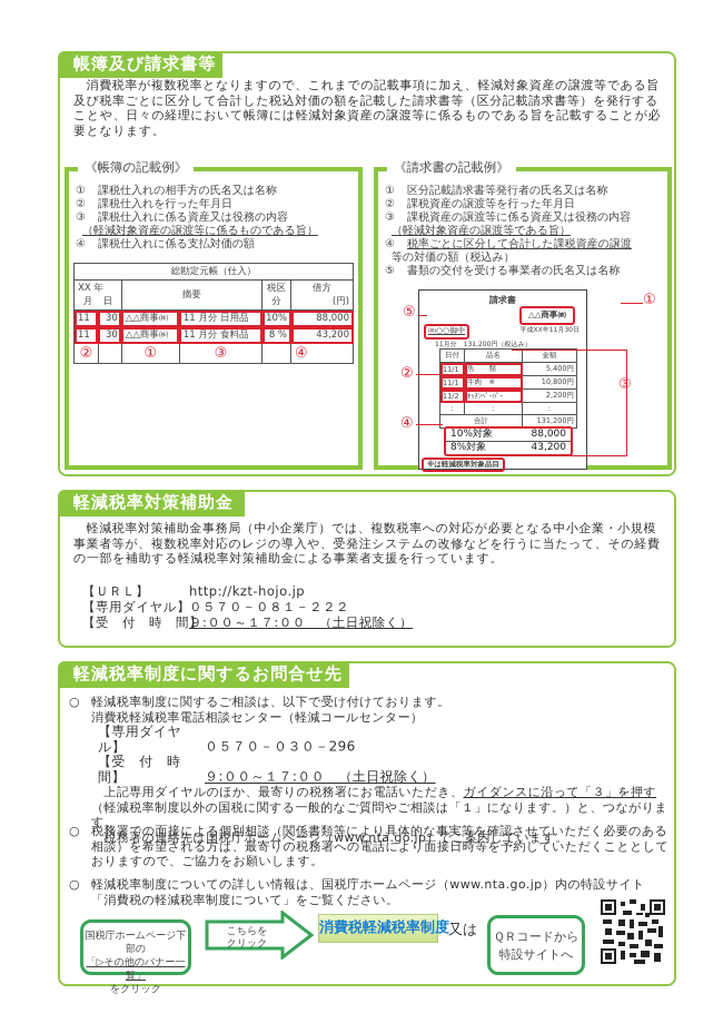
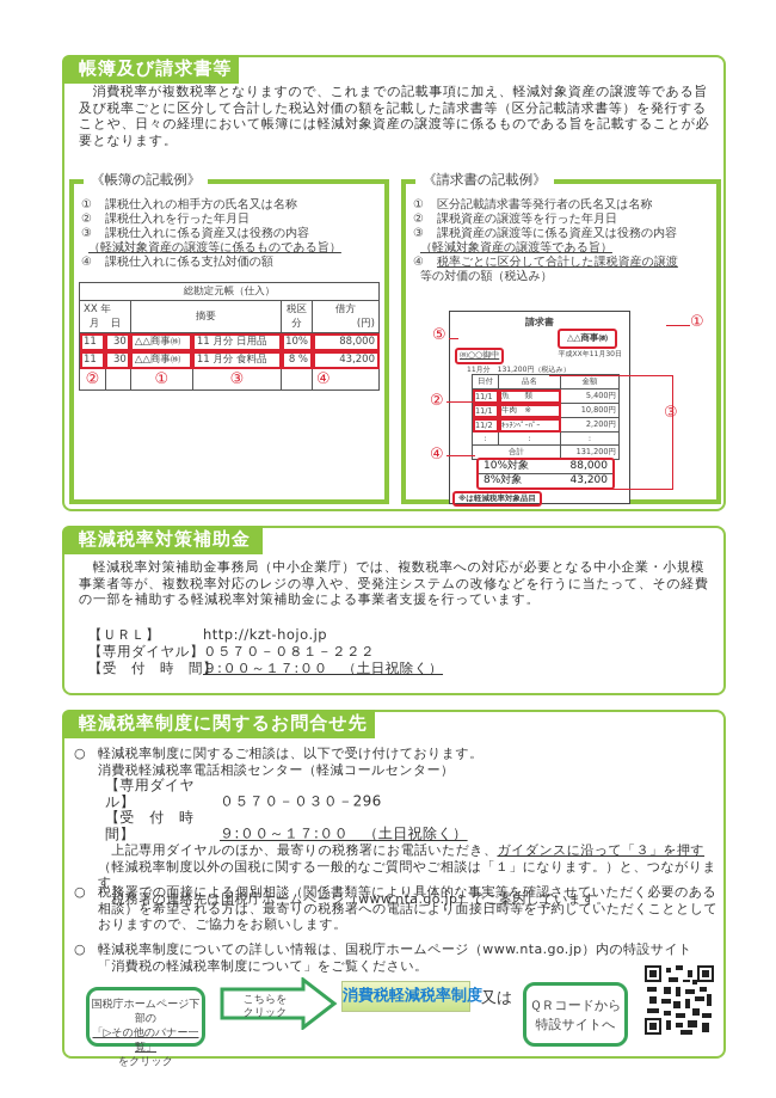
  帳簿及び請求書等
  消費税率が複数税率となりますので、これまでの記載事項に加え、軽減対象資産の譲渡等である旨及び税率ごとに区分して合計した税込対価の額を記載した請求書等（区分記載請求書等）を発行することや、日々の経理において帳簿には軽減対象資産の譲渡等に係るものである旨を記載することが必要となります。
  《帳簿の記載例》
  ① 課税仕入れの相手方の氏名又は名称
  ② 課税仕入れを行った年月日
  ③ 課税仕入れに係る資産又は役務の内容
  （軽減対象資産の譲渡等に係るものである旨）
  ④ 課税仕入れに係る支払対価の額
  総勘定元帳（仕入）
  XX 年 月 日	摘要	税区分	借方 (円)
  11	30	△△商事㈱	11 月分 日用品	10%	88,000
  11	30	△△商事㈱	11 月分 食料品	8 %	43,200
  ②		①	③		④
  《請求書の記載例》
  ① 区分記載請求書等発行者の氏名又は名称
  ② 課税資産の譲渡等を行った年月日
  ③ 課税資産の譲渡等に係る資産又は役務の内容
  （軽減対象資産の譲渡等である旨）
  ④ 税率ごとに区分して合計した課税資産の譲渡
  等の対価の額（税込み）
- ⑤ 書類の交付を受ける事業者の氏名又は名称
  請求書
  △△商事㈱
  ㈱○○御中
  日付	品名	金額
  11/1	魚 類	5,400円
  11/1	牛肉 ※	10,800円
  11/2	ｷｯﾁﾝﾍﾟｰﾊﾟｰ	2,200円
  :	:	:
  合計	131,200円
  10%対象
  88,000
  8%対象
  43,200
  ※は軽減税率対象品目
  ①
  ②
  ③
  ④
  ⑤
  軽減税率対策補助金
  軽減税率対策補助金事務局（中小企業庁）では、複数税率への対応が必要となる中小企業・小規模事業者等が、複数税率対応のレジの導入や、受発注システムの改修などを行うに当たって、その経費の一部を補助する軽減税率対策補助金による事業者支援を行っています。
  【ＵＲＬ】 http://kzt-hojo.jp
  【専用ダイヤル】０５７０－０８１－２２２
  【受 付 時 間９:００～１７:００ （土日祝除く）
  軽減税率制度に関するお問合せ先
  ○
  軽減税率制度に関するご相談は、以下で受け付けております。
  消費税軽減税率電話相談センター（軽減コールセンター）
  【専用ダイヤル】 ０５７０－０３０－296
  【受 付 時 間】 ９:００～１７:００ （土日祝除く）
  上記専用ダイヤルのほか、最寄りの税務署にお電話いただき、ガイダンスに沿って「３」を押す（軽減税率制度以外の国税に関する一般的なご質問やご相談は「１」になります。）と、つながります。
  税務署の連絡先は国税庁ホームページ（www.nta.go.jp）でご案内しています。
  ○
  税務署での面接による個別相談（関係書類等により具体的な事実等を確認させていただく必要のある相談）を希望される方は、最寄りの税務署への電話により面接日時等を予約していただくこととしておりますので、ご協力をお願いします。
  ○
  軽減税率制度についての詳しい情報は、国税庁ホームページ（www.nta.go.jp）内の特設サイト「消費税の軽減税率制度について」をご覧ください。
  国税庁ホームページ下部の
  「▷その他のバナー一覧」
  をクリック
  こちらを
  クリック
  消費税軽減税率制度
  又は
  ＱＲコードから
  特設サイトへ
